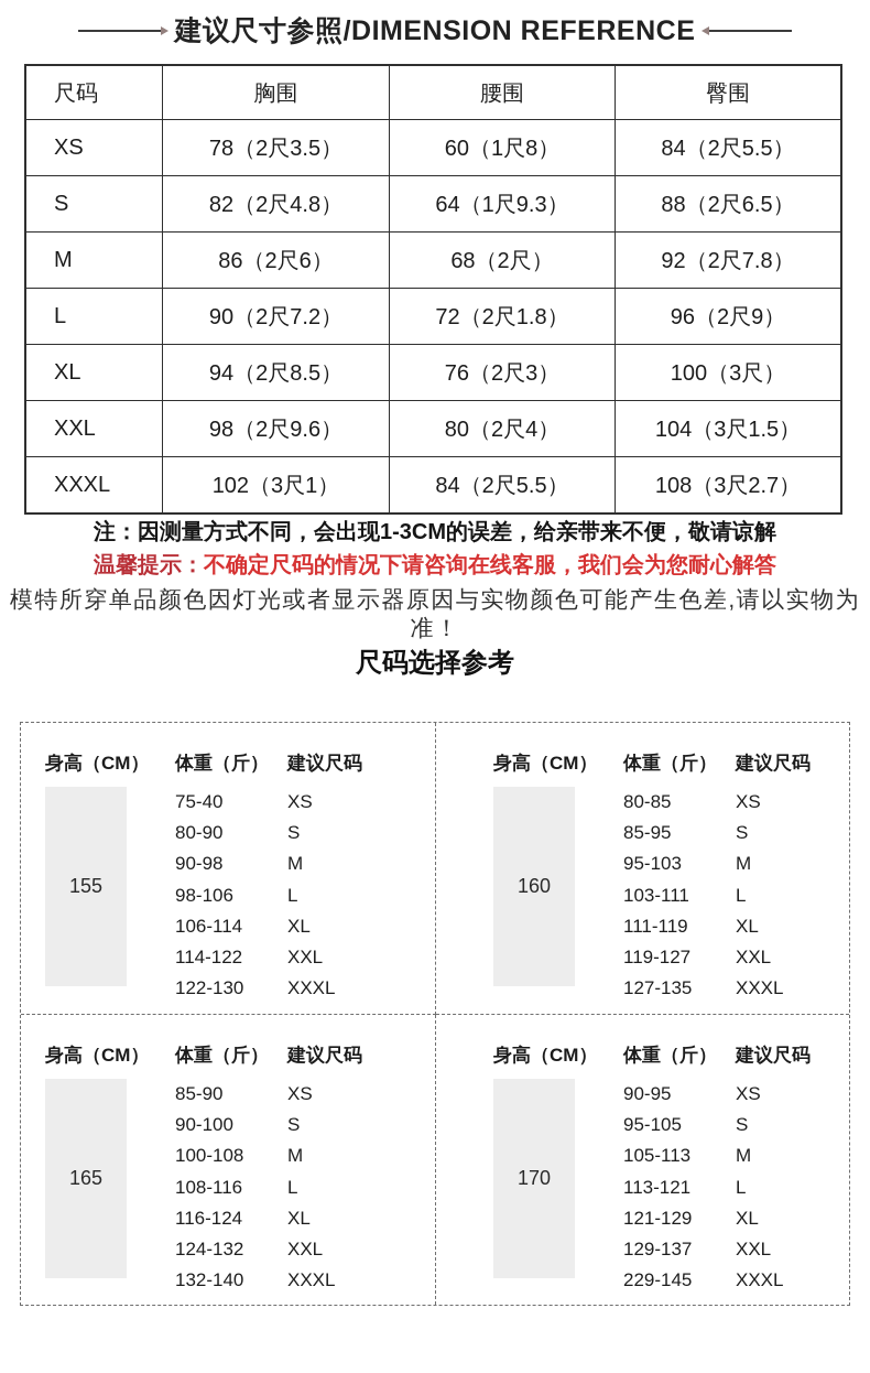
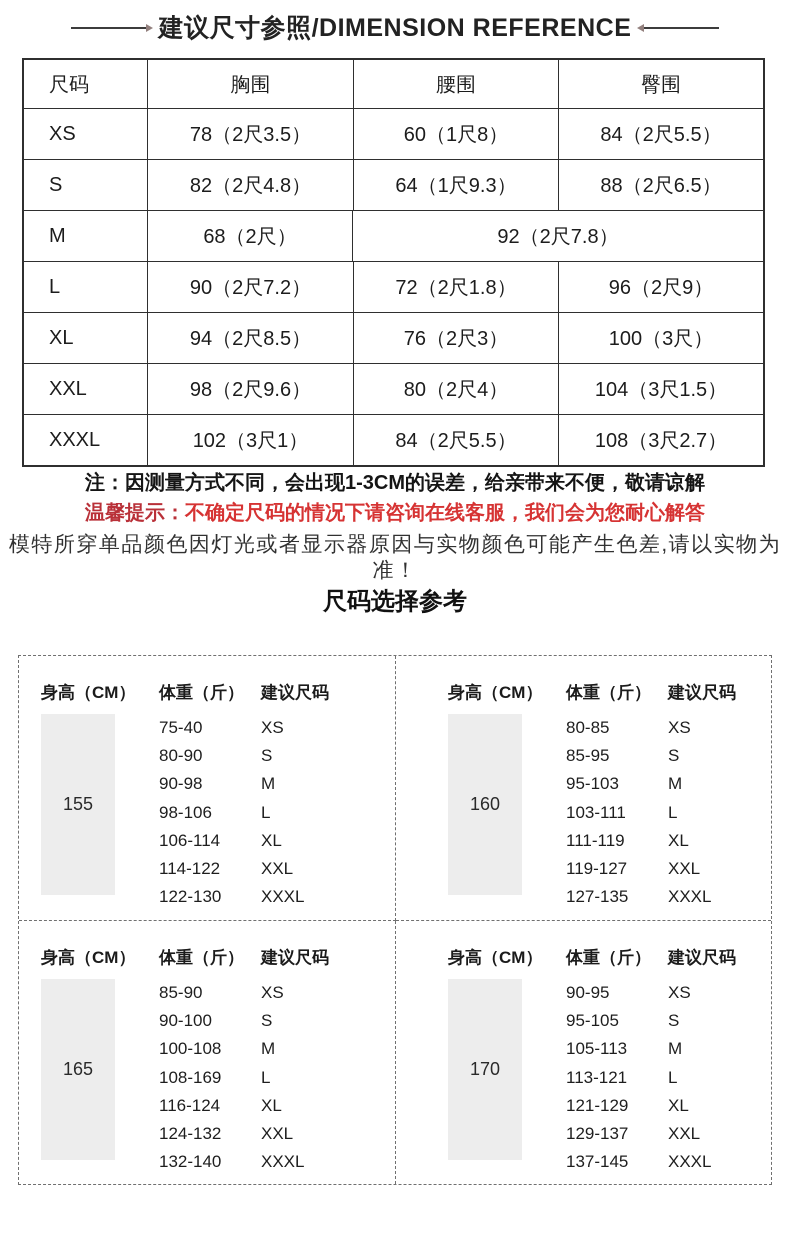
  建议尺寸参照/DIMENSION REFERENCE
  尺码
  胸围
  腰围
  臀围
  XS
  78（2尺3.5）
  60（1尺8）
  84（2尺5.5）
  S
  82（2尺4.8）
  64（1尺9.3）
  88（2尺6.5）
  M
- 86（2尺6）
  68（2尺）
  92（2尺7.8）
  L
  90（2尺7.2）
  72（2尺1.8）
  96（2尺9）
  XL
  94（2尺8.5）
  76（2尺3）
  100（3尺）
  XXL
  98（2尺9.6）
  80（2尺4）
  104（3尺1.5）
  XXXL
  102（3尺1）
  84（2尺5.5）
  108（3尺2.7）
  注：因测量方式不同，会出现1-3CM的误差，给亲带来不便，敬请谅解
  温馨提示：不确定尺码的情况下请咨询在线客服，我们会为您耐心解答
  模特所穿单品颜色因灯光或者显示器原因与实物颜色可能产生色差,请以实物为准！
  尺码选择参考
  身高（CM）
  体重（斤）
  建议尺码
  155
  75-40
  XS
  80-90
  S
  90-98
  M
  98-106
  L
  106-114
  XL
  114-122
  XXL
  122-130
  XXXL
  身高（CM）
  体重（斤）
  建议尺码
  160
  80-85
  XS
  85-95
  S
  95-103
  M
  103-111
  L
  111-119
  XL
  119-127
  XXL
  127-135
  XXXL
  身高（CM）
  体重（斤）
  建议尺码
  165
  85-90
  XS
  90-100
  S
  100-108
  M
- 108-116
+ 108-169
  L
  116-124
  XL
  124-132
  XXL
  132-140
  XXXL
  身高（CM）
  体重（斤）
  建议尺码
  170
  90-95
  XS
  95-105
  S
  105-113
  M
  113-121
  L
  121-129
  XL
  129-137
  XXL
- 229-145
+ 137-145
  XXXL
